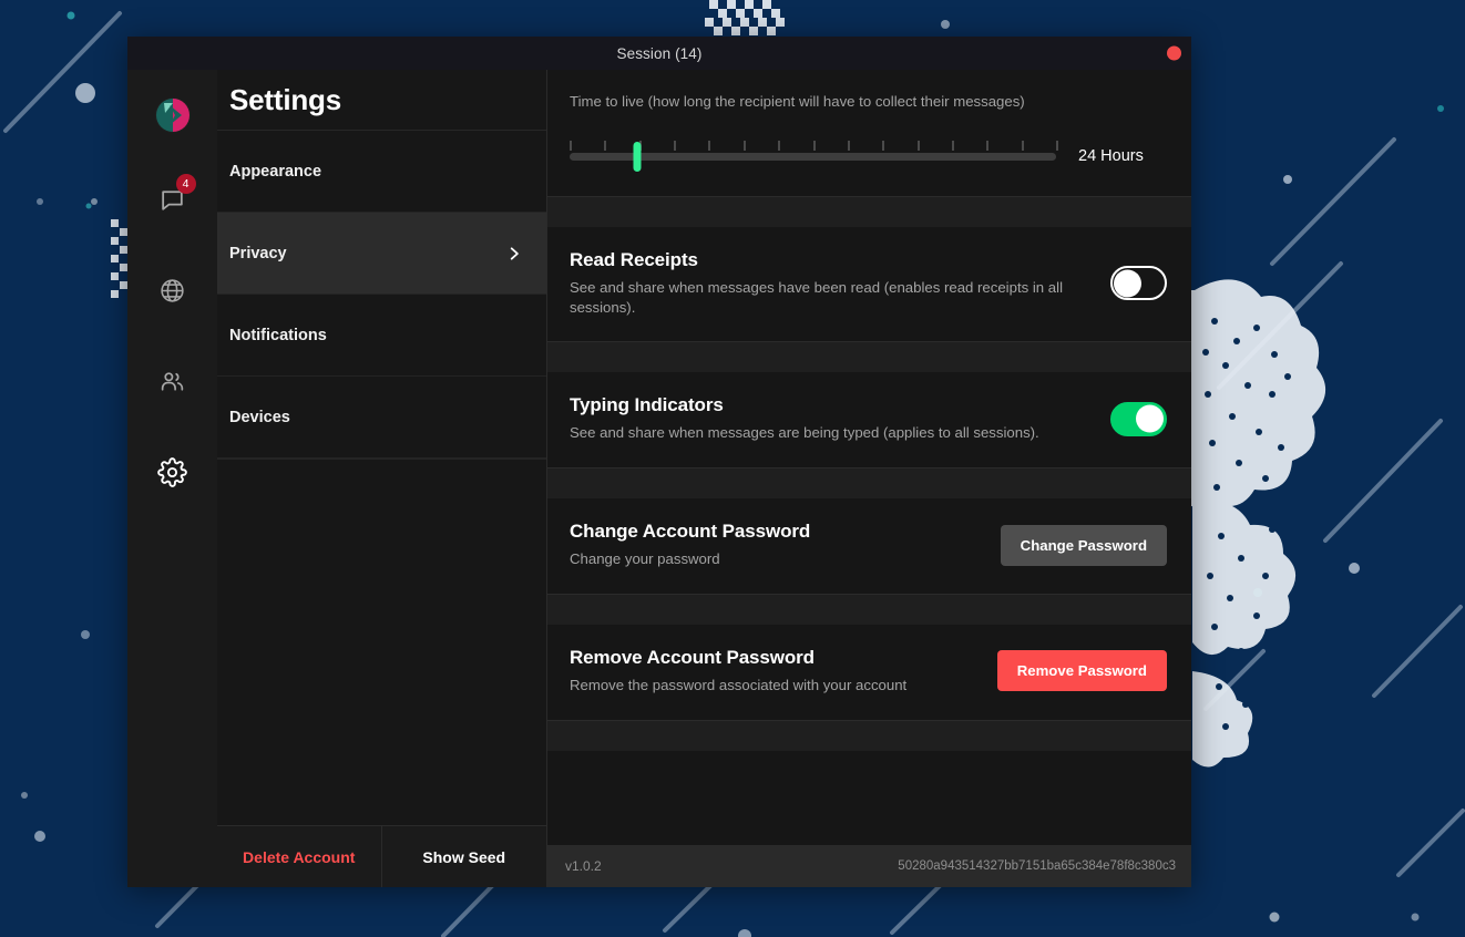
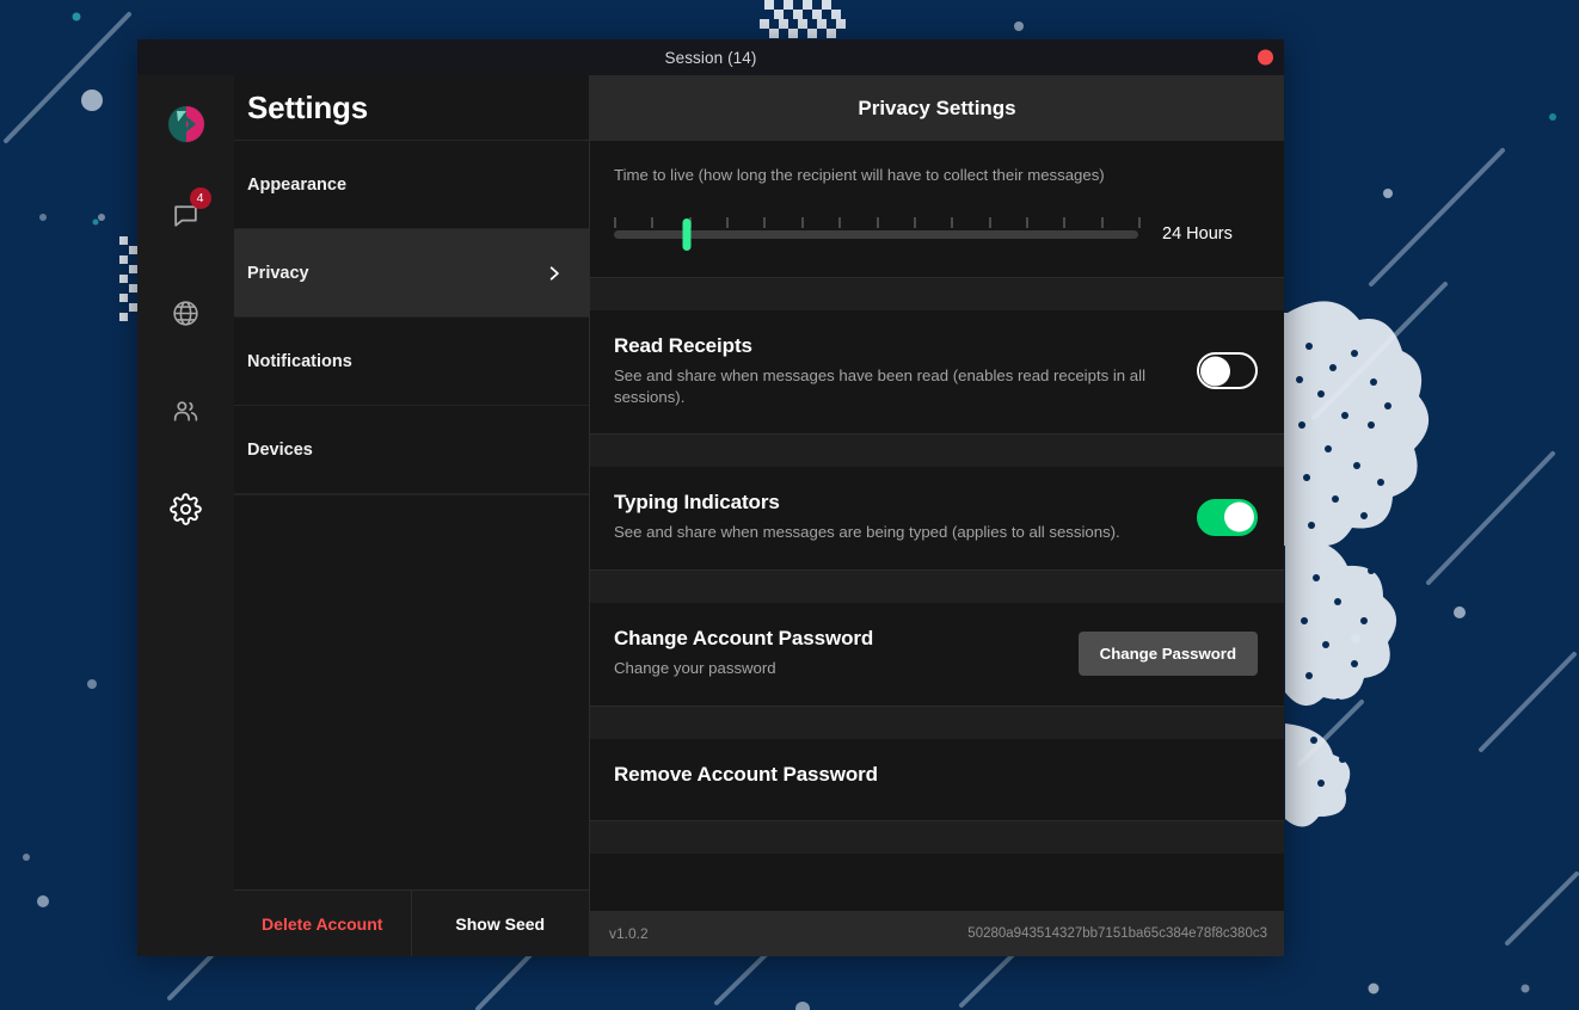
  Session (14)
  4
  Settings
  Appearance
  Privacy
  Notifications
  Devices
  Delete Account
  Show Seed
+ Privacy Settings
  Time to live (how long the recipient will have to collect their messages)
  24 Hours
  Read Receipts
  See and share when messages have been read (enables read receipts in all sessions).
  Typing Indicators
  See and share when messages are being typed (applies to all sessions).
  Change Account Password
  Change your password
  Change Password
  Remove Account Password
- Remove the password associated with your account
- Remove Password
  v1.0.2
  50280a943514327bb7151ba65c384e78f8c380c3
